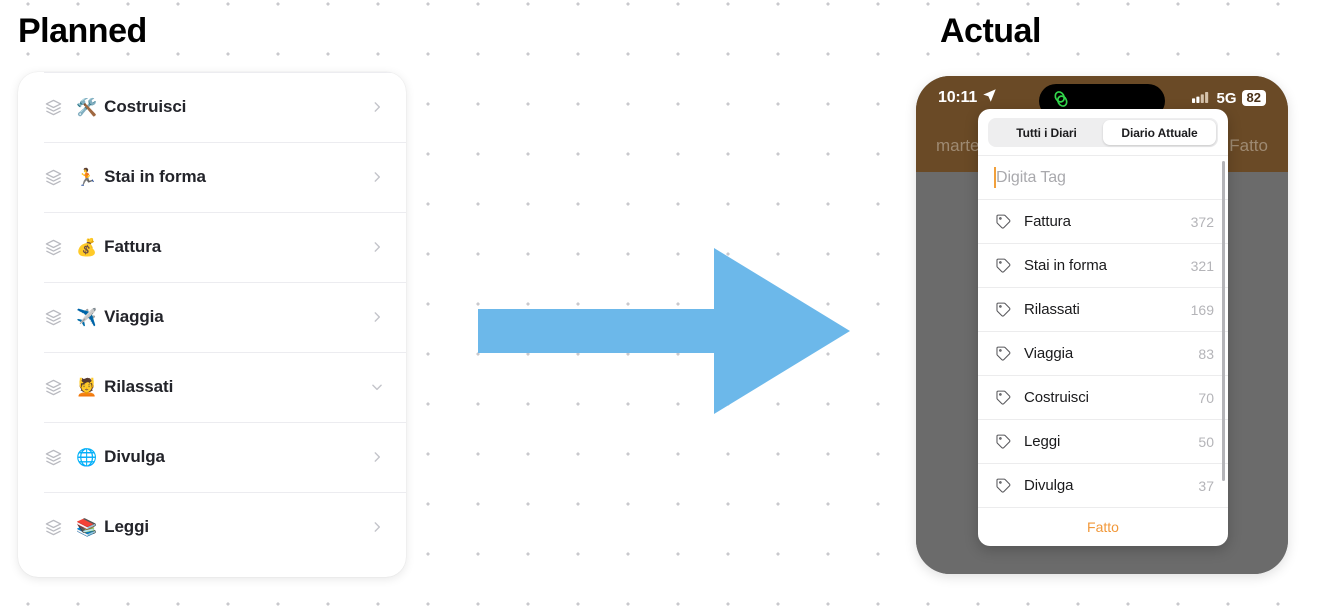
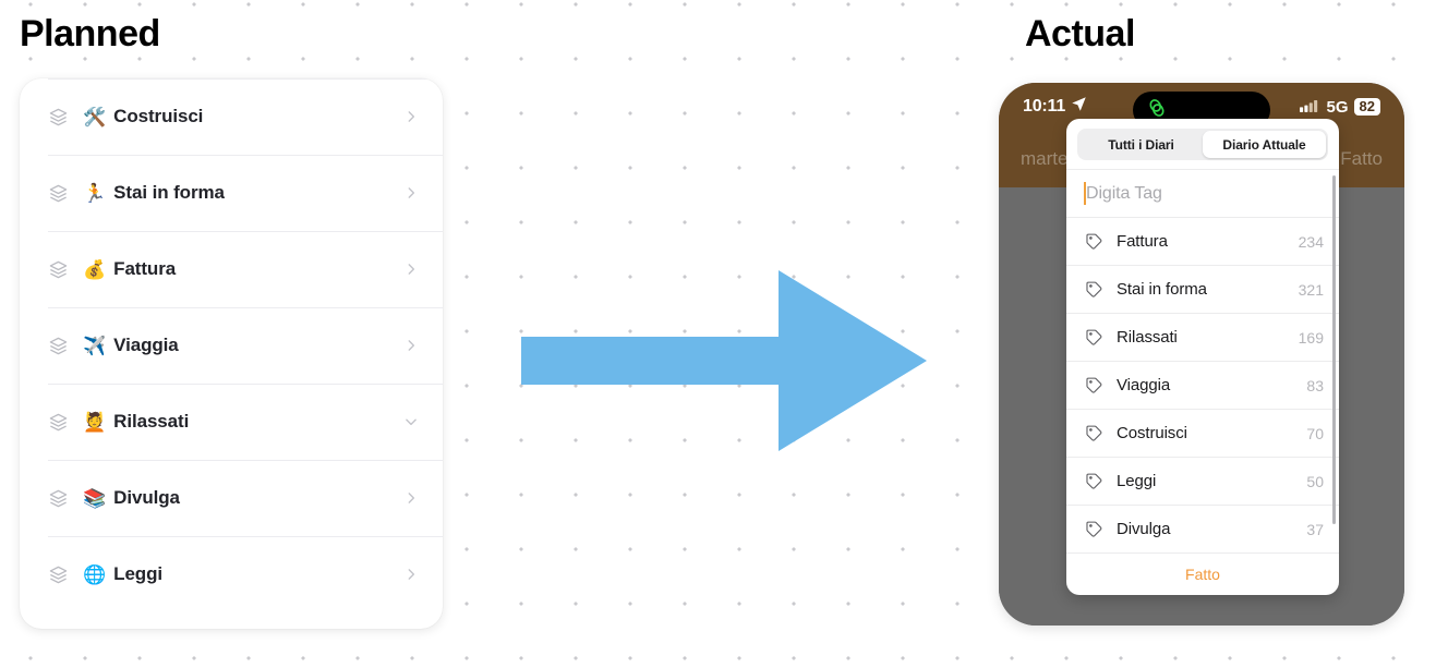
  Planned
  Actual
  🛠️
  Costruisci
  🏃
  Stai in forma
  💰
  Fattura
  ✈️
  Viaggia
  💆
  Rilassati
- 🌐
+ 📚
  Divulga
- 📚
+ 🌐
  Leggi
  marte
  Fatto
  10:11
  5G
  82
  Tutti i Diari
  Diario Attuale
  Digita Tag
  Fattura
- 372
+ 234
  Stai in forma
  321
  Rilassati
  169
  Viaggia
  83
  Costruisci
  70
  Leggi
  50
  Divulga
  37
  Fatto
